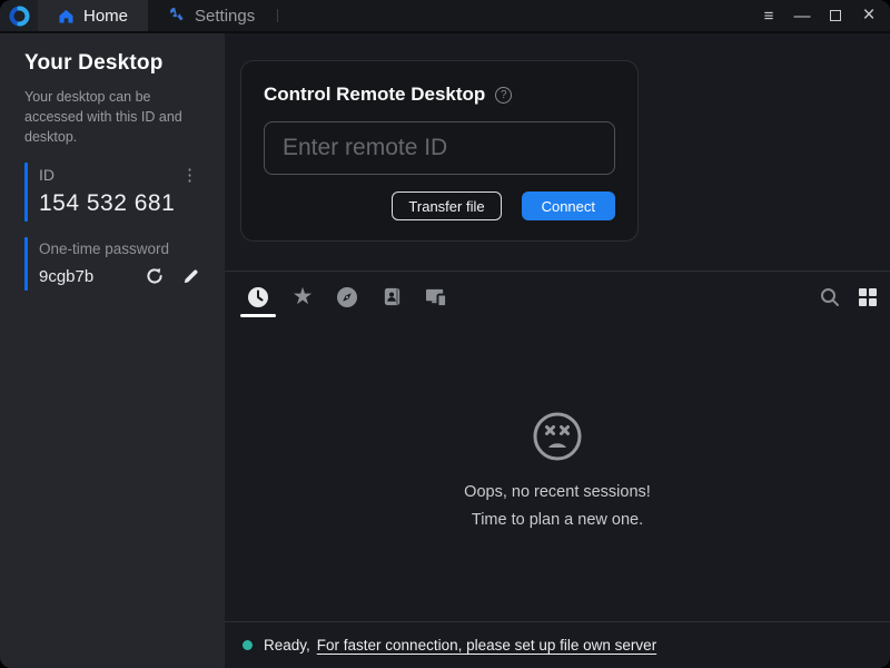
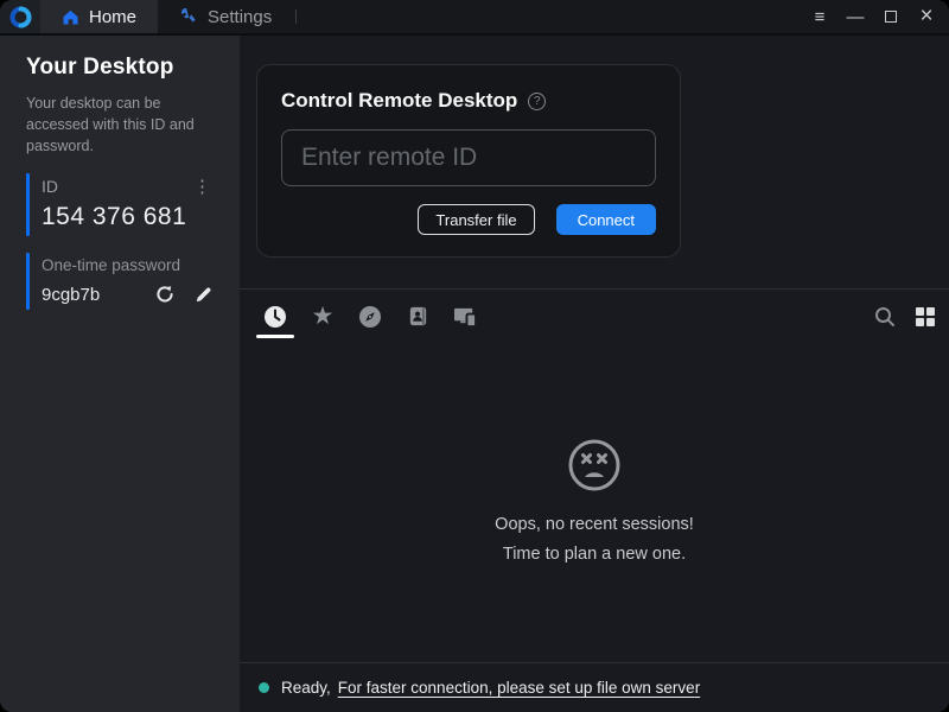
  Home
  Settings
  ≡
  —
  ×
  Your Desktop
- Your desktop can be accessed with this ID and desktop.
+ Your desktop can be accessed with this ID and password.
  ID
  ⋮
- 154 532 681
+ 154 376 681
  One-time password
  9cgb7b
  Control Remote Desktop
  ?
  Enter remote ID
  Transfer file
  Connect
  ★
  Oops, no recent sessions!
  Time to plan a new one.
  Ready,
  For faster connection, please set up file own server
